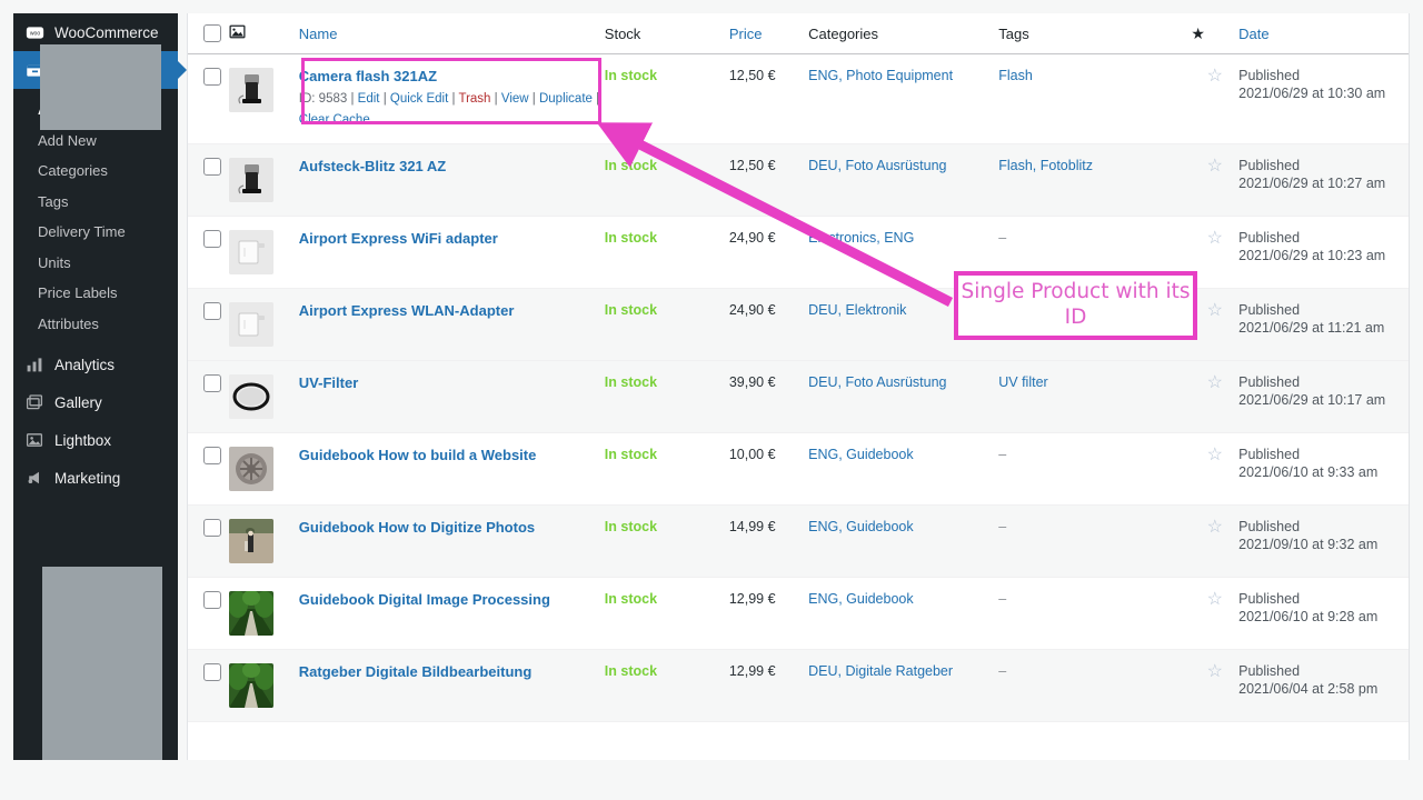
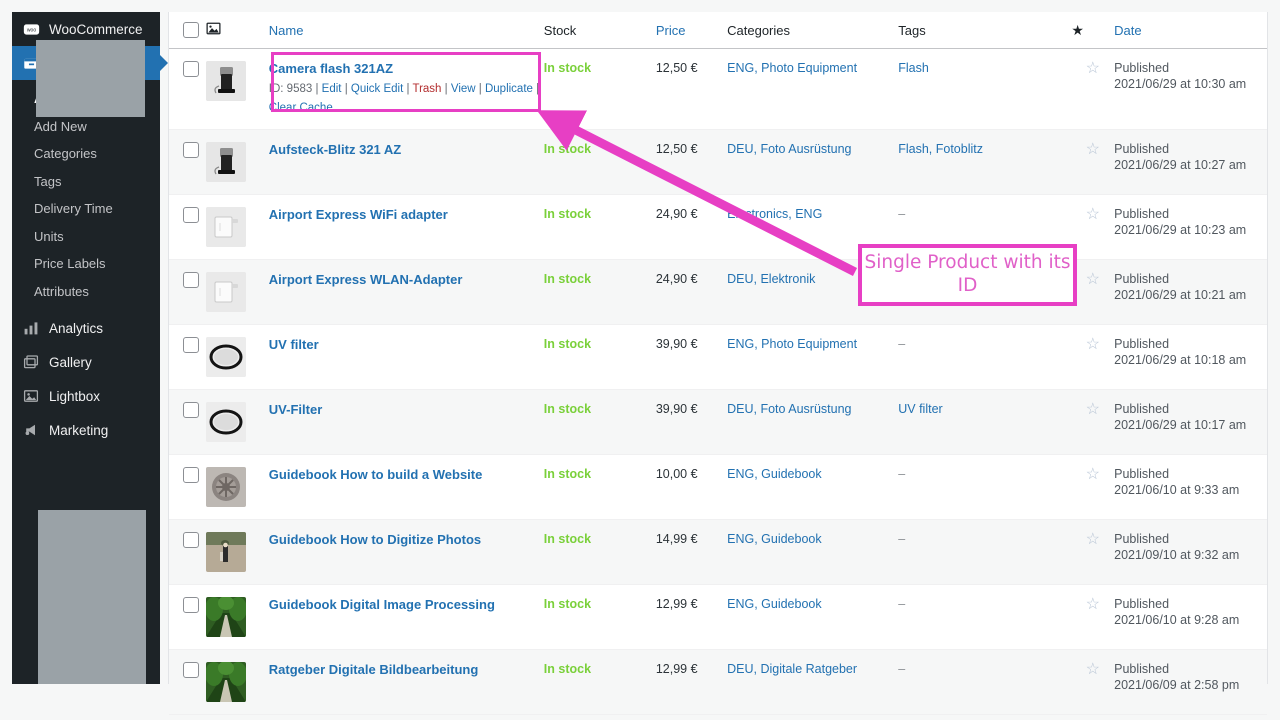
  WooCommerce
  Add New
  Categories
  Tags
  Delivery Time
  Units
  Price Labels
  Attributes
  Analytics
  Gallery
  Lightbox
  Marketing
  		Name	Stock	Price	Categories	Tags	★	Date
  		Camera flash 321AZ ID: 9583 | Edit | Quick Edit | Trash | View | Duplicate | Clear Cache	In stock	12,50 €	ENG, Photo Equipment	Flash	☆	Published 2021/06/29 at 10:30 am
  		Aufsteck-Blitz 321 AZ	In stock	12,50 €	DEU, Foto Ausrüstung	Flash, Fotoblitz	☆	Published 2021/06/29 at 10:27 am
  		Airport Express WiFi adapter	In stock	24,90 €	tronics, ENG	–	☆	Published 2021/06/29 at 10:23 am
- 		Airport Express WLAN-Adapter	In stock	24,90 €	DEU, Elektronik		☆	Published 2021/06/29 at 11:21 am
+ 		Airport Express WLAN-Adapter	In stock	24,90 €	DEU, Elektronik		☆	Published 2021/06/29 at 10:21 am
+ 		UV filter	In stock	39,90 €	ENG, Photo Equipment	–	☆	Published 2021/06/29 at 10:18 am
  		UV-Filter	In stock	39,90 €	DEU, Foto Ausrüstung	UV filter	☆	Published 2021/06/29 at 10:17 am
  		Guidebook How to build a Website	In stock	10,00 €	ENG, Guidebook	–	☆	Published 2021/06/10 at 9:33 am
  		Guidebook How to Digitize Photos	In stock	14,99 €	ENG, Guidebook	–	☆	Published 2021/09/10 at 9:32 am
  		Guidebook Digital Image Processing	In stock	12,99 €	ENG, Guidebook	–	☆	Published 2021/06/10 at 9:28 am
- 		Ratgeber Digitale Bildbearbeitung	In stock	12,99 €	DEU, Digitale Ratgeber	–	☆	Published 2021/06/04 at 2:58 pm
+ 		Ratgeber Digitale Bildbearbeitung	In stock	12,99 €	DEU, Digitale Ratgeber	–	☆	Published 2021/06/09 at 2:58 pm
  Single Product with its ID
